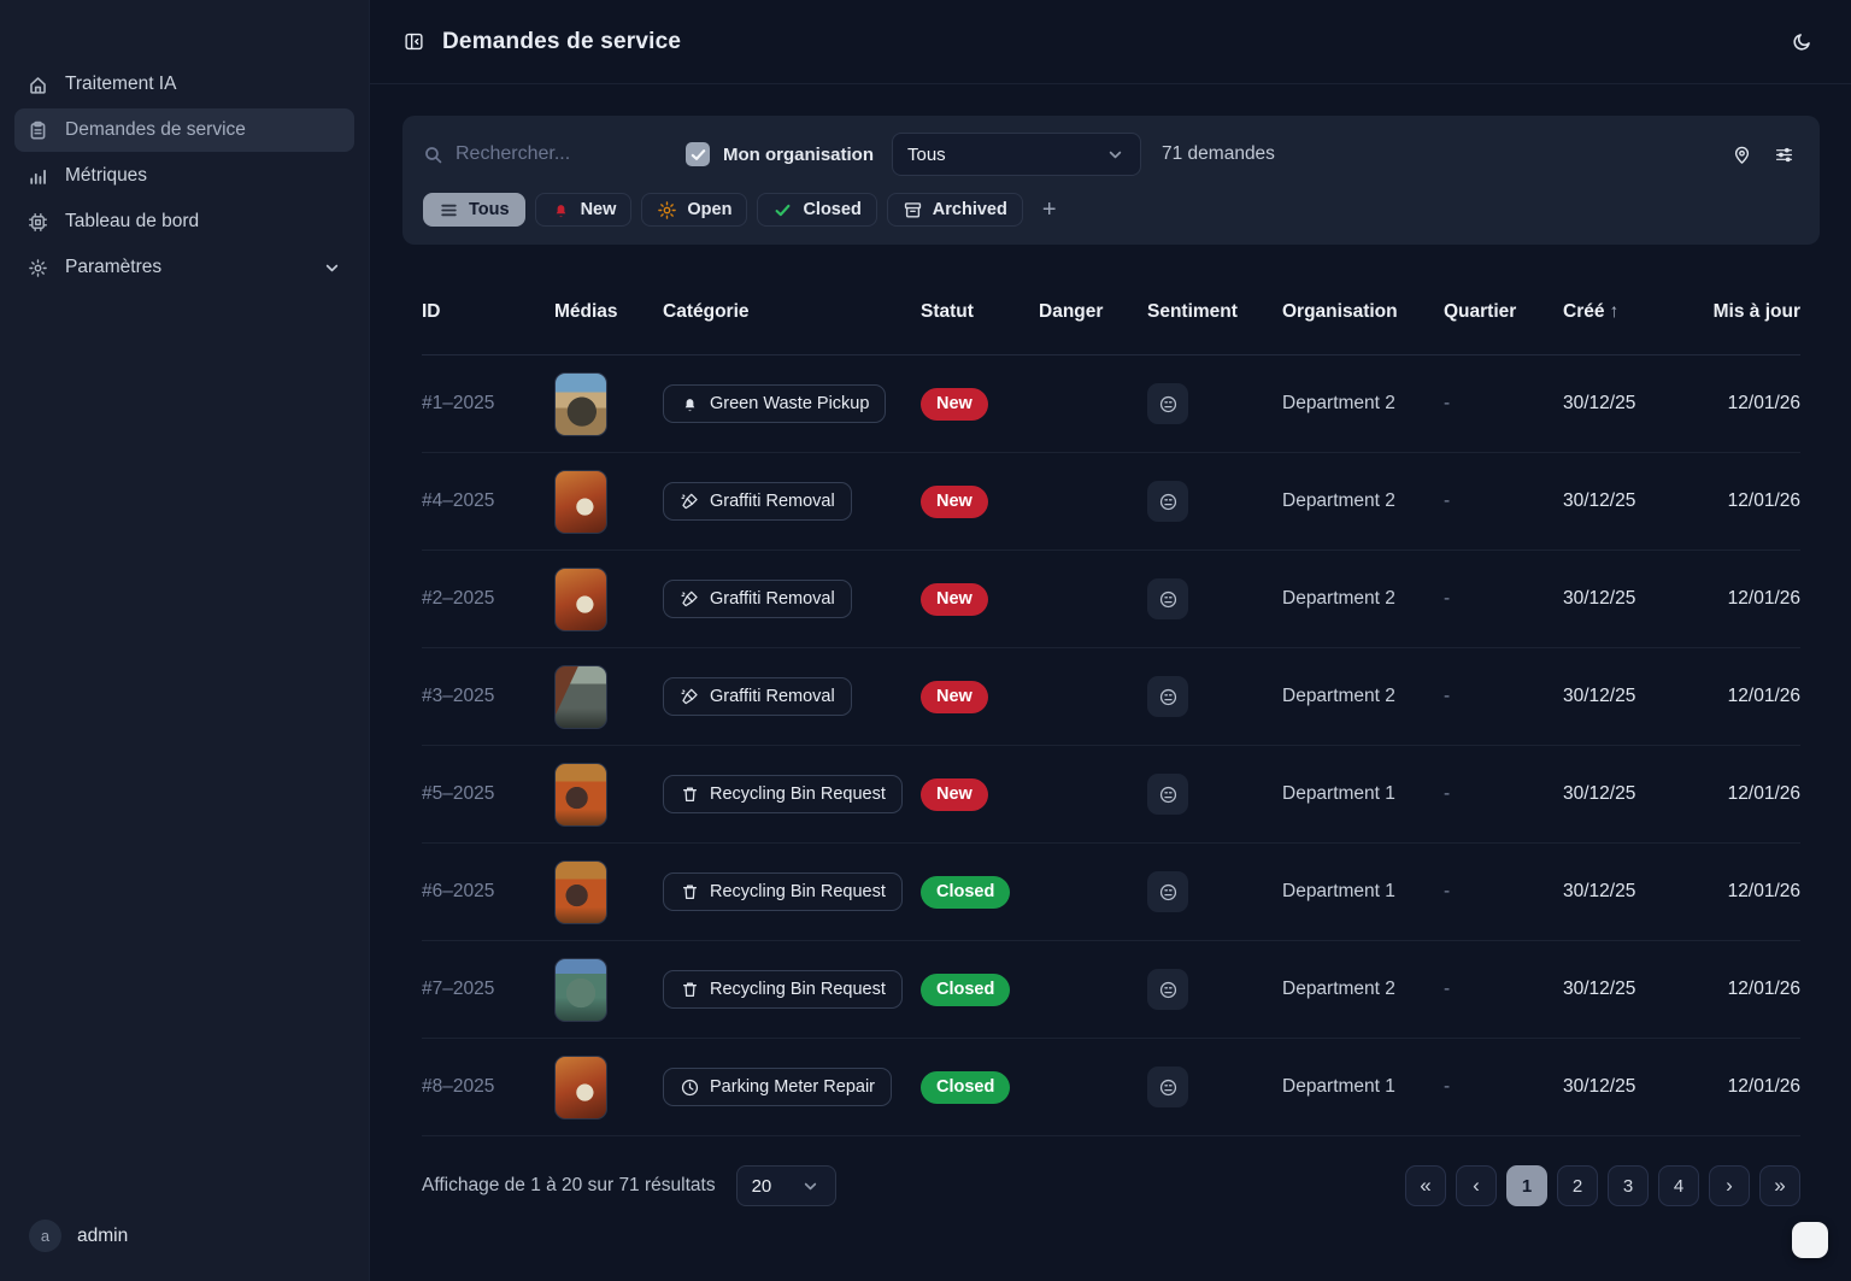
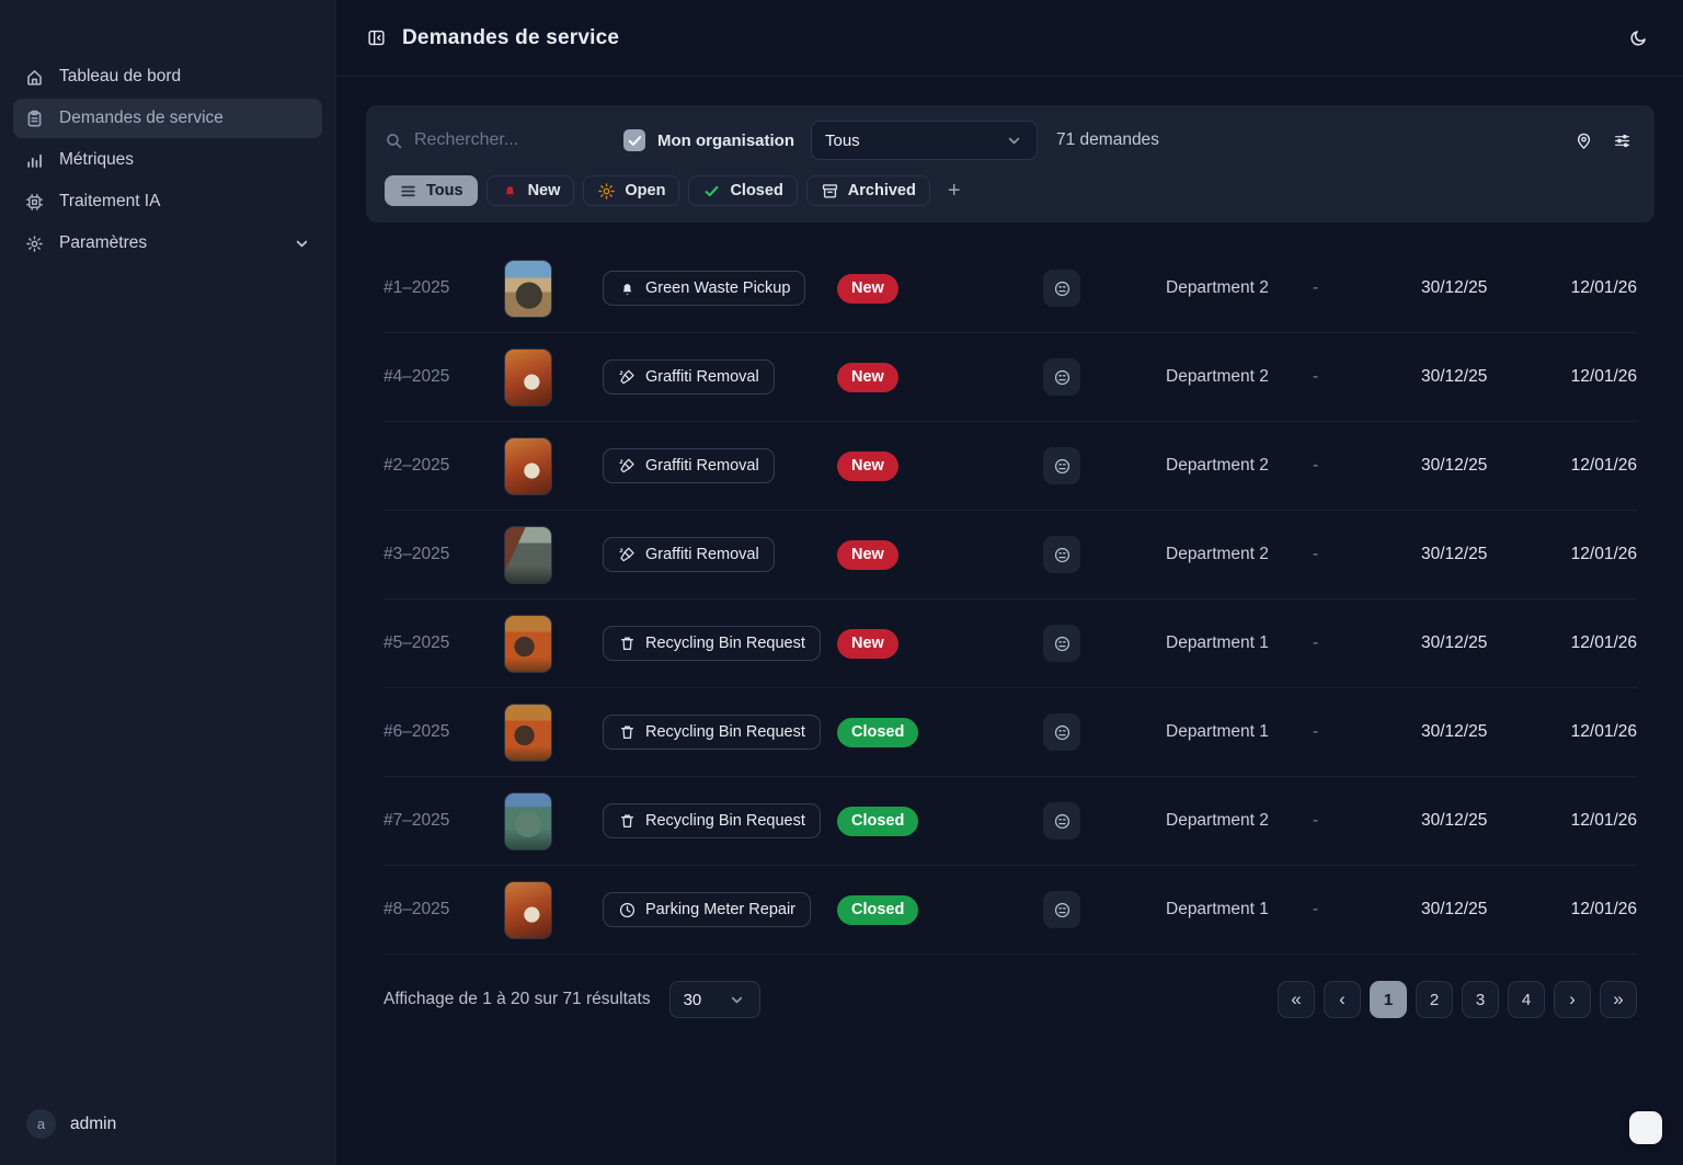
- Traitement IA
+ Tableau de bord
  Demandes de service
  Métriques
- Tableau de bord
+ Traitement IA
  Paramètres
  a
  admin
  Demandes de service
  Rechercher...
  Mon organisation
  Tous
  71 demandes
  Tous
  New
  Open
  Closed
  Archived
  +
- ID
- Médias
- Catégorie
- Statut
- Danger
- Sentiment
- Organisation
- Quartier
- Créé ↑
- Mis à jour
  #1–2025
  Green Waste Pickup
  New
  Department 2
  -
  30/12/25
  12/01/26
  #4–2025
  Graffiti Removal
  New
  Department 2
  -
  30/12/25
  12/01/26
  #2–2025
  Graffiti Removal
  New
  Department 2
  -
  30/12/25
  12/01/26
  #3–2025
  Graffiti Removal
  New
  Department 2
  -
  30/12/25
  12/01/26
  #5–2025
  Recycling Bin Request
  New
  Department 1
  -
  30/12/25
  12/01/26
  #6–2025
  Recycling Bin Request
  Closed
  Department 1
  -
  30/12/25
  12/01/26
  #7–2025
  Recycling Bin Request
  Closed
  Department 2
  -
  30/12/25
  12/01/26
  #8–2025
  Parking Meter Repair
  Closed
  Department 1
  -
  30/12/25
  12/01/26
  Affichage de 1 à 20 sur 71 résultats
- 20
+ 30
  «
  ‹
  1
  2
  3
  4
  ›
  »
